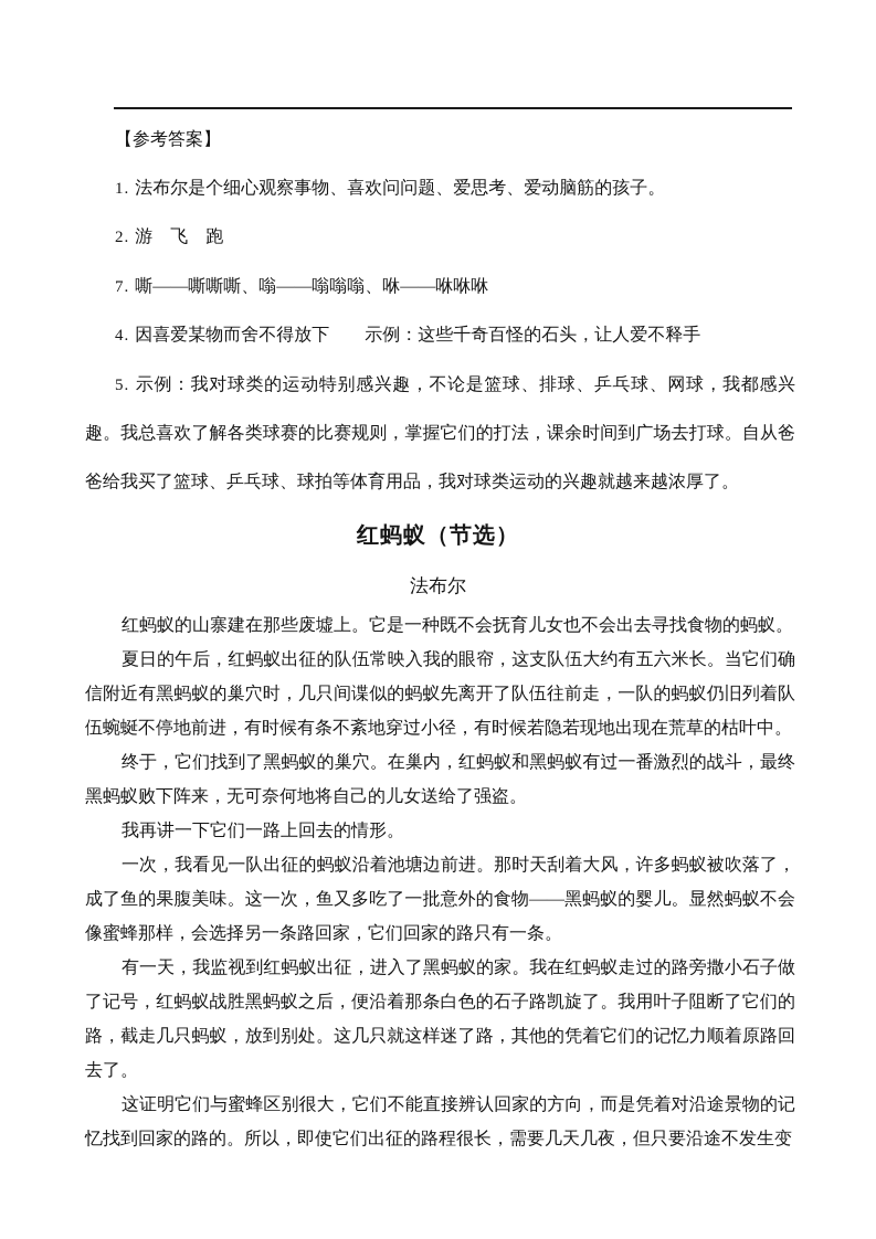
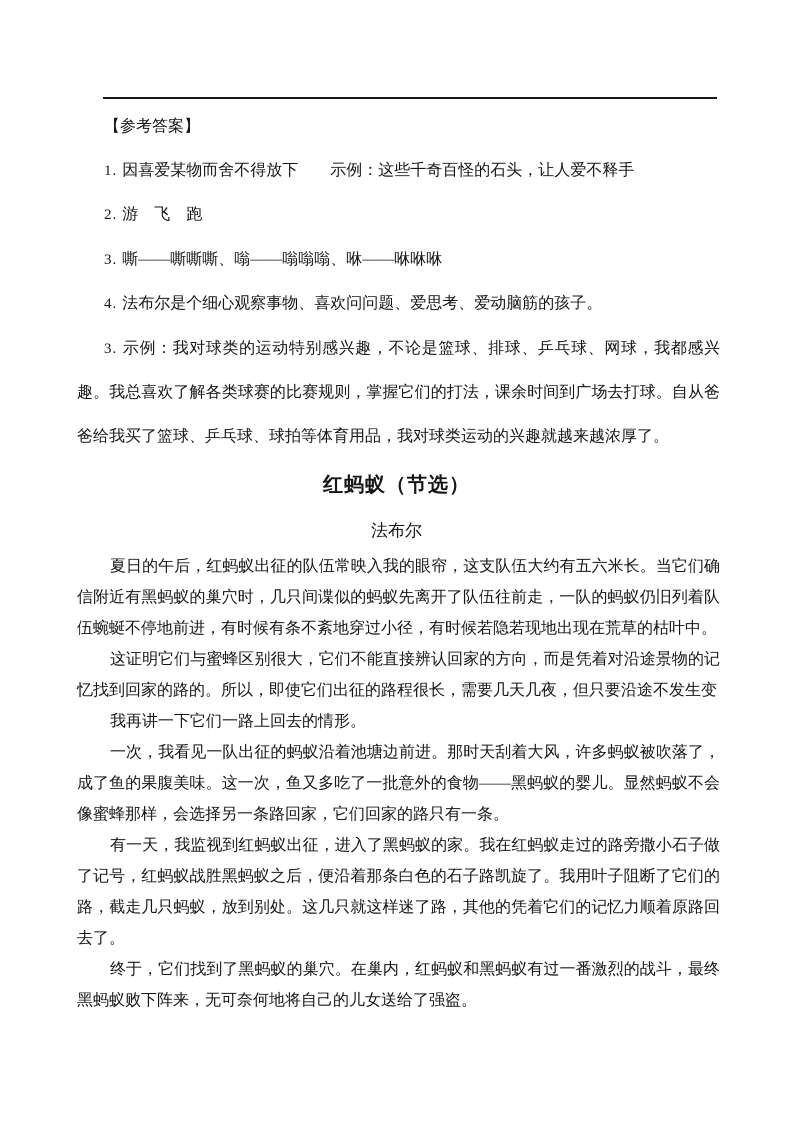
  【参考答案】
- 1. 法布尔是个细心观察事物、喜欢问问题、爱思考、爱动脑筋的孩子。
+ 1. 因喜爱某物而舍不得放下 示例：这些千奇百怪的石头，让人爱不释手
  2. 游 飞 跑
- 7. 嘶——嘶嘶嘶、嗡——嗡嗡嗡、咻——咻咻咻
+ 3. 嘶——嘶嘶嘶、嗡——嗡嗡嗡、咻——咻咻咻
- 4. 因喜爱某物而舍不得放下 示例：这些千奇百怪的石头，让人爱不释手
+ 4. 法布尔是个细心观察事物、喜欢问问题、爱思考、爱动脑筋的孩子。
- 5. 示例：我对球类的运动特别感兴趣，不论是篮球、排球、乒乓球、网球，我都感兴趣。我总喜欢了解各类球赛的比赛规则，掌握它们的打法，课余时间到广场去打球。自从爸爸给我买了篮球、乒乓球、球拍等体育用品，我对球类运动的兴趣就越来越浓厚了。
+ 3. 示例：我对球类的运动特别感兴趣，不论是篮球、排球、乒乓球、网球，我都感兴趣。我总喜欢了解各类球赛的比赛规则，掌握它们的打法，课余时间到广场去打球。自从爸爸给我买了篮球、乒乓球、球拍等体育用品，我对球类运动的兴趣就越来越浓厚了。
  红蚂蚁（节选）
  法布尔
- 红蚂蚁的山寨建在那些废墟上。它是一种既不会抚育儿女也不会出去寻找食物的蚂蚁。
  夏日的午后，红蚂蚁出征的队伍常映入我的眼帘，这支队伍大约有五六米长。当它们确信附近有黑蚂蚁的巢穴时，几只间谍似的蚂蚁先离开了队伍往前走，一队的蚂蚁仍旧列着队伍蜿蜒不停地前进，有时候有条不紊地穿过小径，有时候若隐若现地出现在荒草的枯叶中。
- 终于，它们找到了黑蚂蚁的巢穴。在巢内，红蚂蚁和黑蚂蚁有过一番激烈的战斗，最终黑蚂蚁败下阵来，无可奈何地将自己的儿女送给了强盗。
+ 这证明它们与蜜蜂区别很大，它们不能直接辨认回家的方向，而是凭着对沿途景物的记忆找到回家的路的。所以，即使它们出征的路程很长，需要几天几夜，但只要沿途不发生变
  我再讲一下它们一路上回去的情形。
  一次，我看见一队出征的蚂蚁沿着池塘边前进。那时天刮着大风，许多蚂蚁被吹落了，成了鱼的果腹美味。这一次，鱼又多吃了一批意外的食物——黑蚂蚁的婴儿。显然蚂蚁不会像蜜蜂那样，会选择另一条路回家，它们回家的路只有一条。
  有一天，我监视到红蚂蚁出征，进入了黑蚂蚁的家。我在红蚂蚁走过的路旁撒小石子做了记号，红蚂蚁战胜黑蚂蚁之后，便沿着那条白色的石子路凯旋了。我用叶子阻断了它们的路，截走几只蚂蚁，放到别处。这几只就这样迷了路，其他的凭着它们的记忆力顺着原路回去了。
- 这证明它们与蜜蜂区别很大，它们不能直接辨认回家的方向，而是凭着对沿途景物的记忆找到回家的路的。所以，即使它们出征的路程很长，需要几天几夜，但只要沿途不发生变
+ 终于，它们找到了黑蚂蚁的巢穴。在巢内，红蚂蚁和黑蚂蚁有过一番激烈的战斗，最终黑蚂蚁败下阵来，无可奈何地将自己的儿女送给了强盗。
